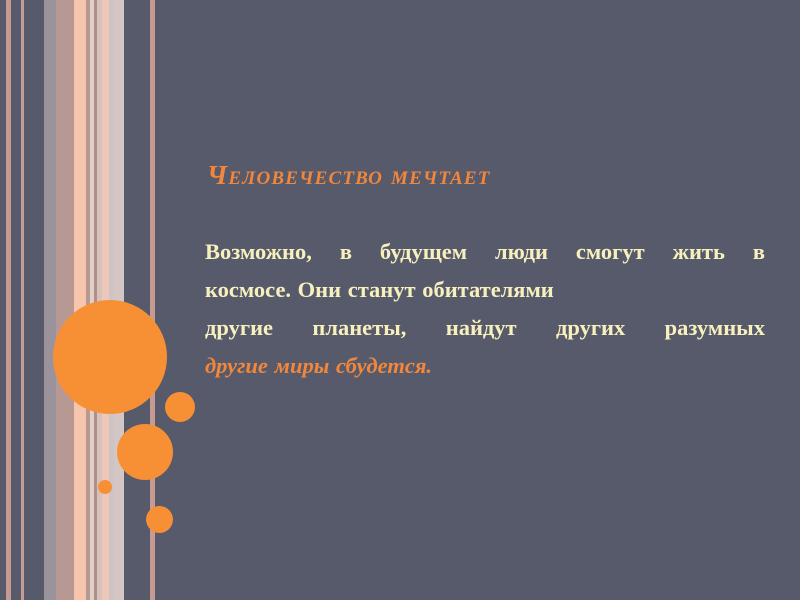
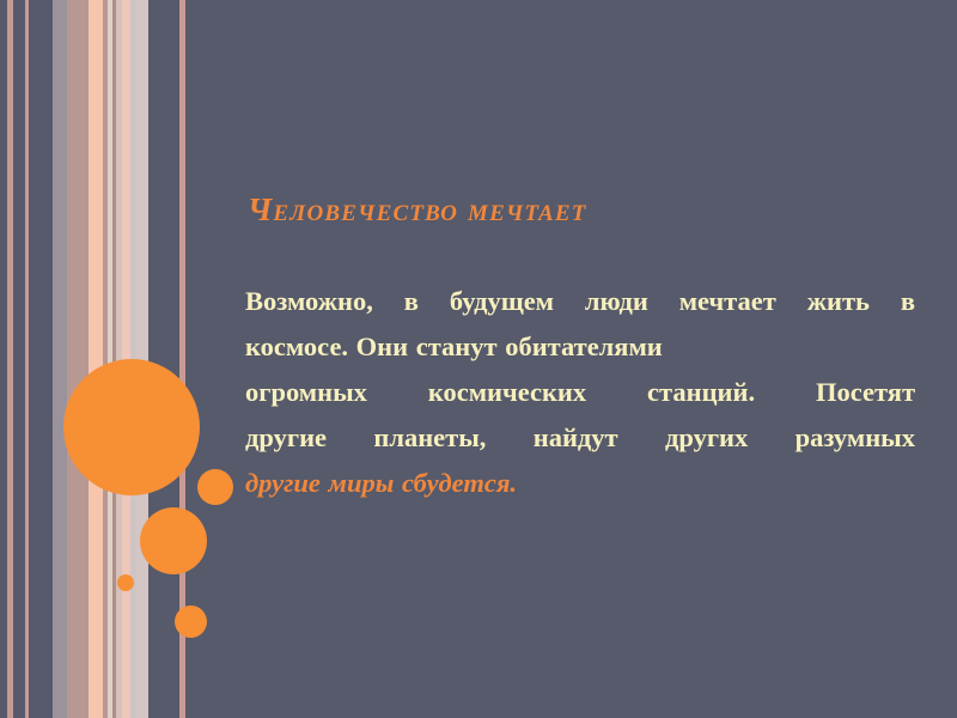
  Человечество мечтает
- Возможно, в будущем люди смогут жить в
+ Возможно, в будущем люди мечтает жить в
  космосе. Они станут обитателями
+ огромных космических станций. Посетят
  другие планеты, найдут других разумных
  другие миры сбудется.
